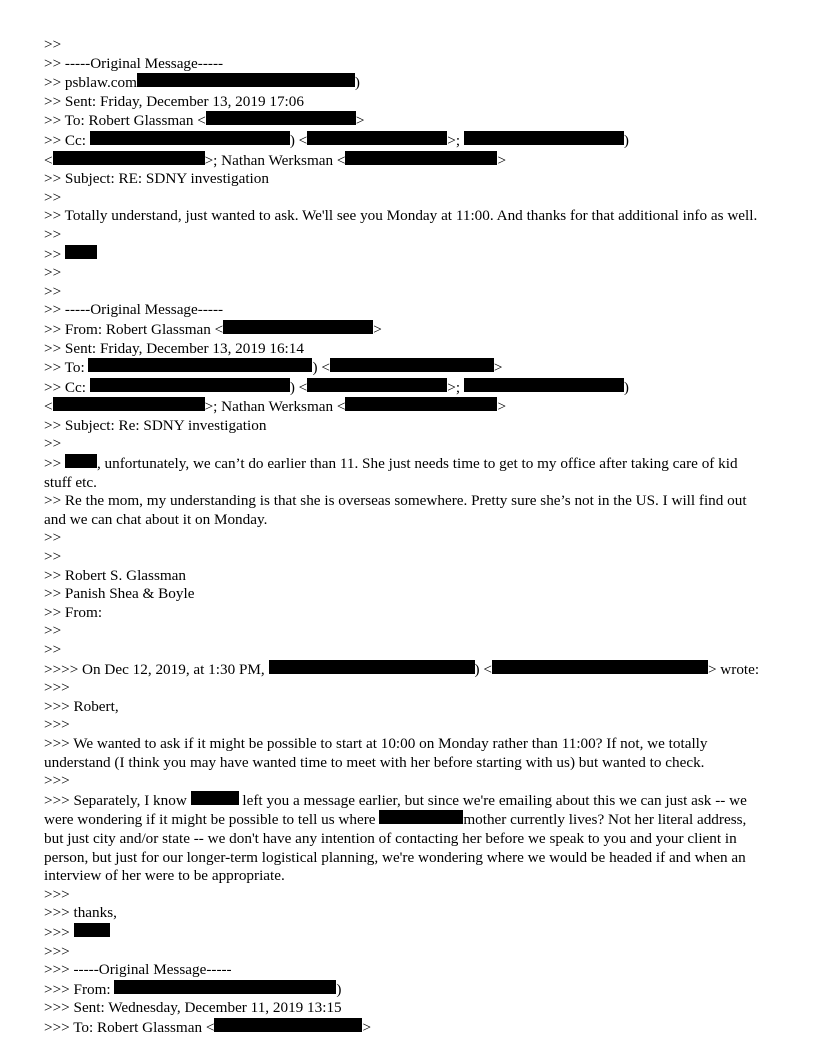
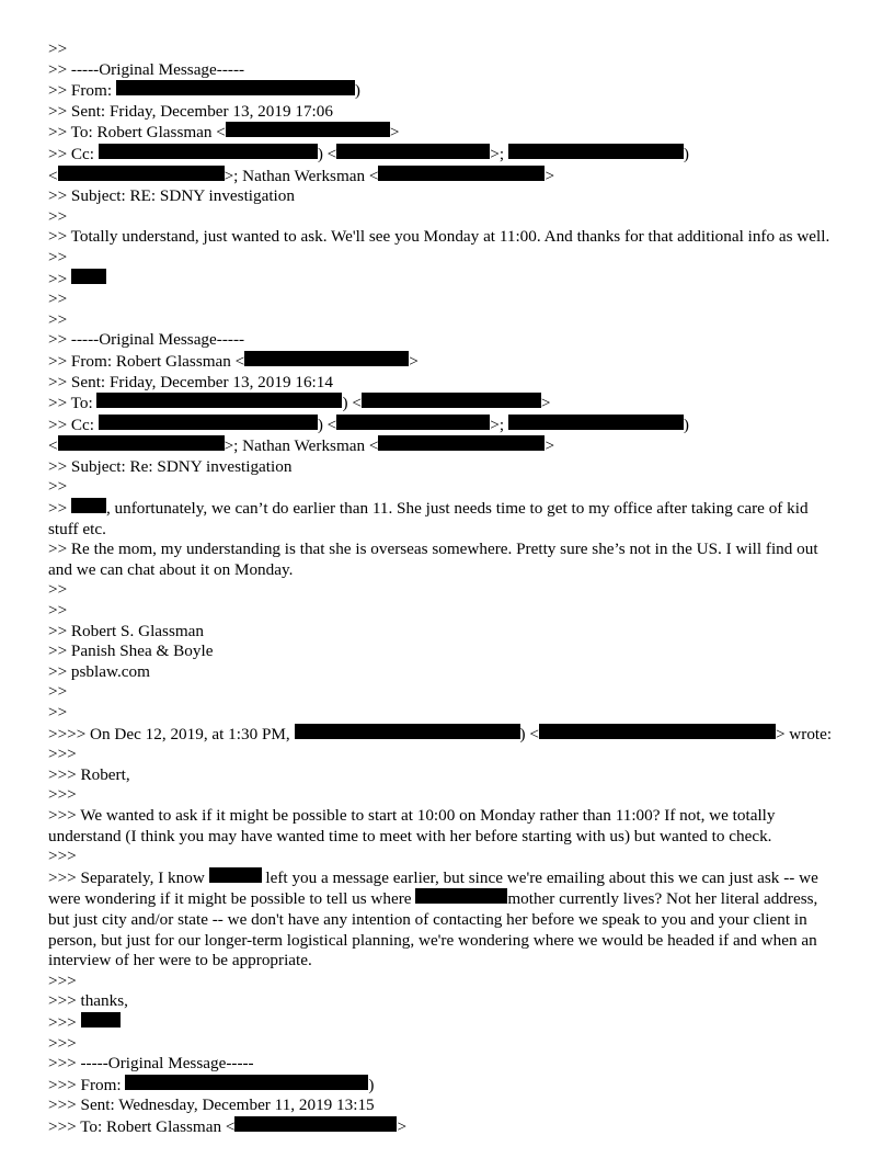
  >>
  >> -----Original Message-----
- >> psblaw.com )
+ >> From: )
  >> Sent: Friday, December 13, 2019 17:06
  >> To: Robert Glassman < >
  >> Cc: ) < >; )
  < >; Nathan Werksman < >
  >> Subject: RE: SDNY investigation
  >>
  >> Totally understand, just wanted to ask. We'll see you Monday at 11:00. And thanks for that additional info as well.
  >>
  >>
  >>
  >>
  >> -----Original Message-----
  >> From: Robert Glassman < >
  >> Sent: Friday, December 13, 2019 16:14
  >> To: ) < >
  >> Cc: ) < >; )
  < >; Nathan Werksman < >
  >> Subject: Re: SDNY investigation
  >>
  >> , unfortunately, we can’t do earlier than 11. She just needs time to get to my office after taking care of kid stuff etc.
  >> Re the mom, my understanding is that she is overseas somewhere. Pretty sure she’s not in the US. I will find out and we can chat about it on Monday.
  >>
  >>
  >> Robert S. Glassman
  >> Panish Shea & Boyle
- >> From:
+ >> psblaw.com
  >>
  >>
  >>>> On Dec 12, 2019, at 1:30 PM, ) < > wrote:
  >>>
  >>> Robert,
  >>>
  >>> We wanted to ask if it might be possible to start at 10:00 on Monday rather than 11:00? If not, we totally understand (I think you may have wanted time to meet with her before starting with us) but wanted to check.
  >>>
  >>> Separately, I know left you a message earlier, but since we're emailing about this we can just ask -- we were wondering if it might be possible to tell us where mother currently lives? Not her literal address, but just city and/or state -- we don't have any intention of contacting her before we speak to you and your client in person, but just for our longer-term logistical planning, we're wondering where we would be headed if and when an interview of her were to be appropriate.
  >>>
  >>> thanks,
  >>>
  >>>
  >>> -----Original Message-----
  >>> From: )
  >>> Sent: Wednesday, December 11, 2019 13:15
  >>> To: Robert Glassman < >
